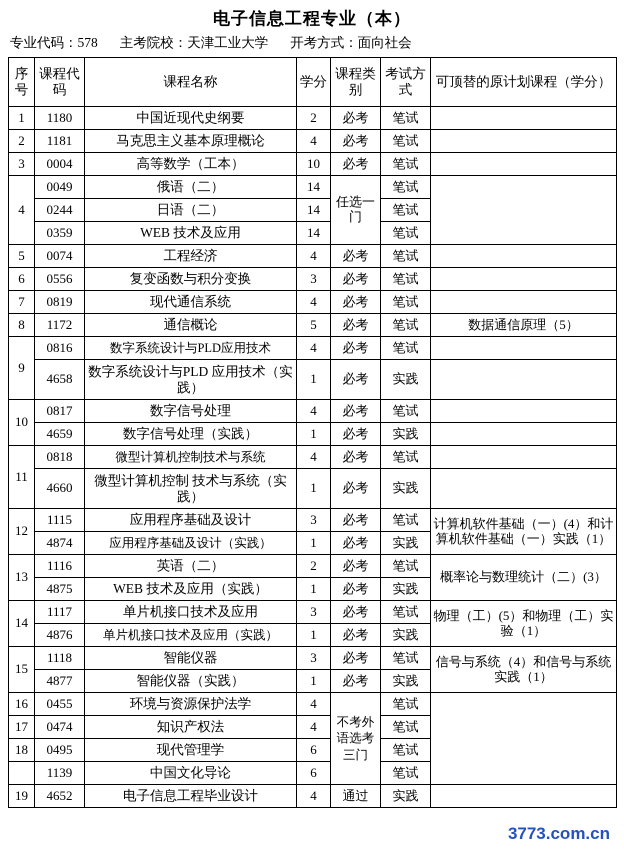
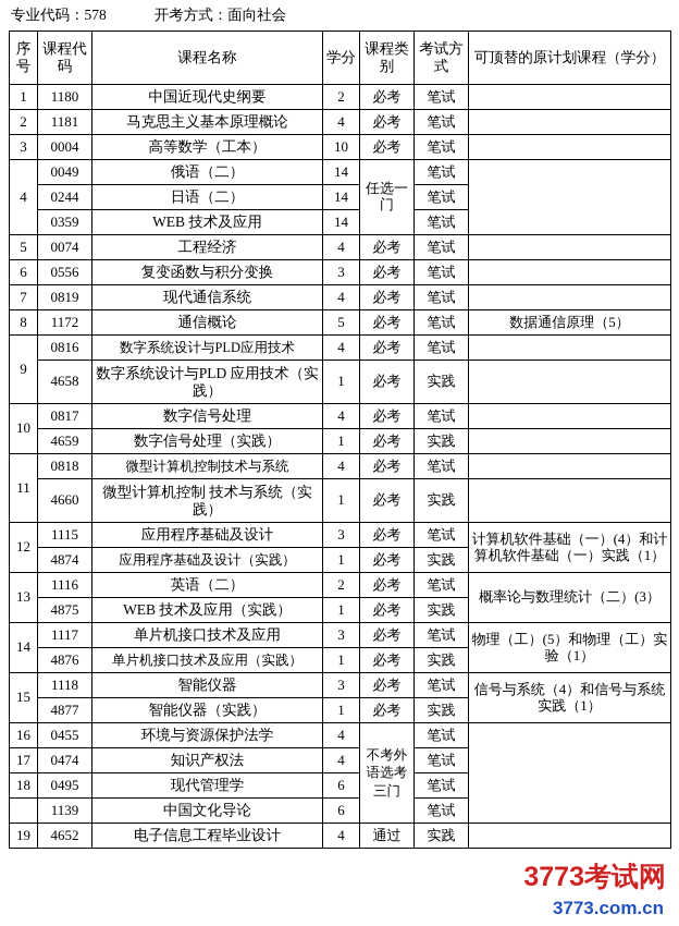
- 电子信息工程专业（本）
  专业代码：578
- 主考院校：天津工业大学
  开考方式：面向社会
  序号	课程代码	课程名称	学分	课程类别	考试方式	可顶替的原计划课程（学分）
  1	1180	中国近现代史纲要	2	必考	笔试
  2	1181	马克思主义基本原理概论	4	必考	笔试
  3	0004	高等数学（工本）	10	必考	笔试
  4	0049	俄语（二）	14	任选一门	笔试
  0244	日语（二）	14	笔试
  0359	WEB 技术及应用	14	笔试
  5	0074	工程经济	4	必考	笔试
  6	0556	复变函数与积分变换	3	必考	笔试
  7	0819	现代通信系统	4	必考	笔试
  8	1172	通信概论	5	必考	笔试	数据通信原理（5）
  9	0816	数字系统设计与PLD应用技术	4	必考	笔试
  4658	数字系统设计与PLD 应用技术（实践）	1	必考	实践
  10	0817	数字信号处理	4	必考	笔试
  4659	数字信号处理（实践）	1	必考	实践
  11	0818	微型计算机控制技术与系统	4	必考	笔试
  4660	微型计算机控制 技术与系统（实践）	1	必考	实践
  12	1115	应用程序基础及设计	3	必考	笔试	计算机软件基础（一）(4）和计算机软件基础（一）实践（1）
  4874	应用程序基础及设计（实践）	1	必考	实践
  13	1116	英语（二）	2	必考	笔试	概率论与数理统计（二）(3）
  4875	WEB 技术及应用（实践）	1	必考	实践
  14	1117	单片机接口技术及应用	3	必考	笔试	物理（工）(5）和物理（工）实验（1）
  4876	单片机接口技术及应用（实践）	1	必考	实践
  15	1118	智能仪器	3	必考	笔试	信号与系统（4）和信号与系统实践（1）
  4877	智能仪器（实践）	1	必考	实践
  16	0455	环境与资源保护法学	4	不考外语选考三门	笔试
  17	0474	知识产权法	4	笔试
  18	0495	现代管理学	6	笔试
  	1139	中国文化导论	6	笔试
  19	4652	电子信息工程毕业设计	4	通过	实践
+ 3773考试网
  3773.com.cn
